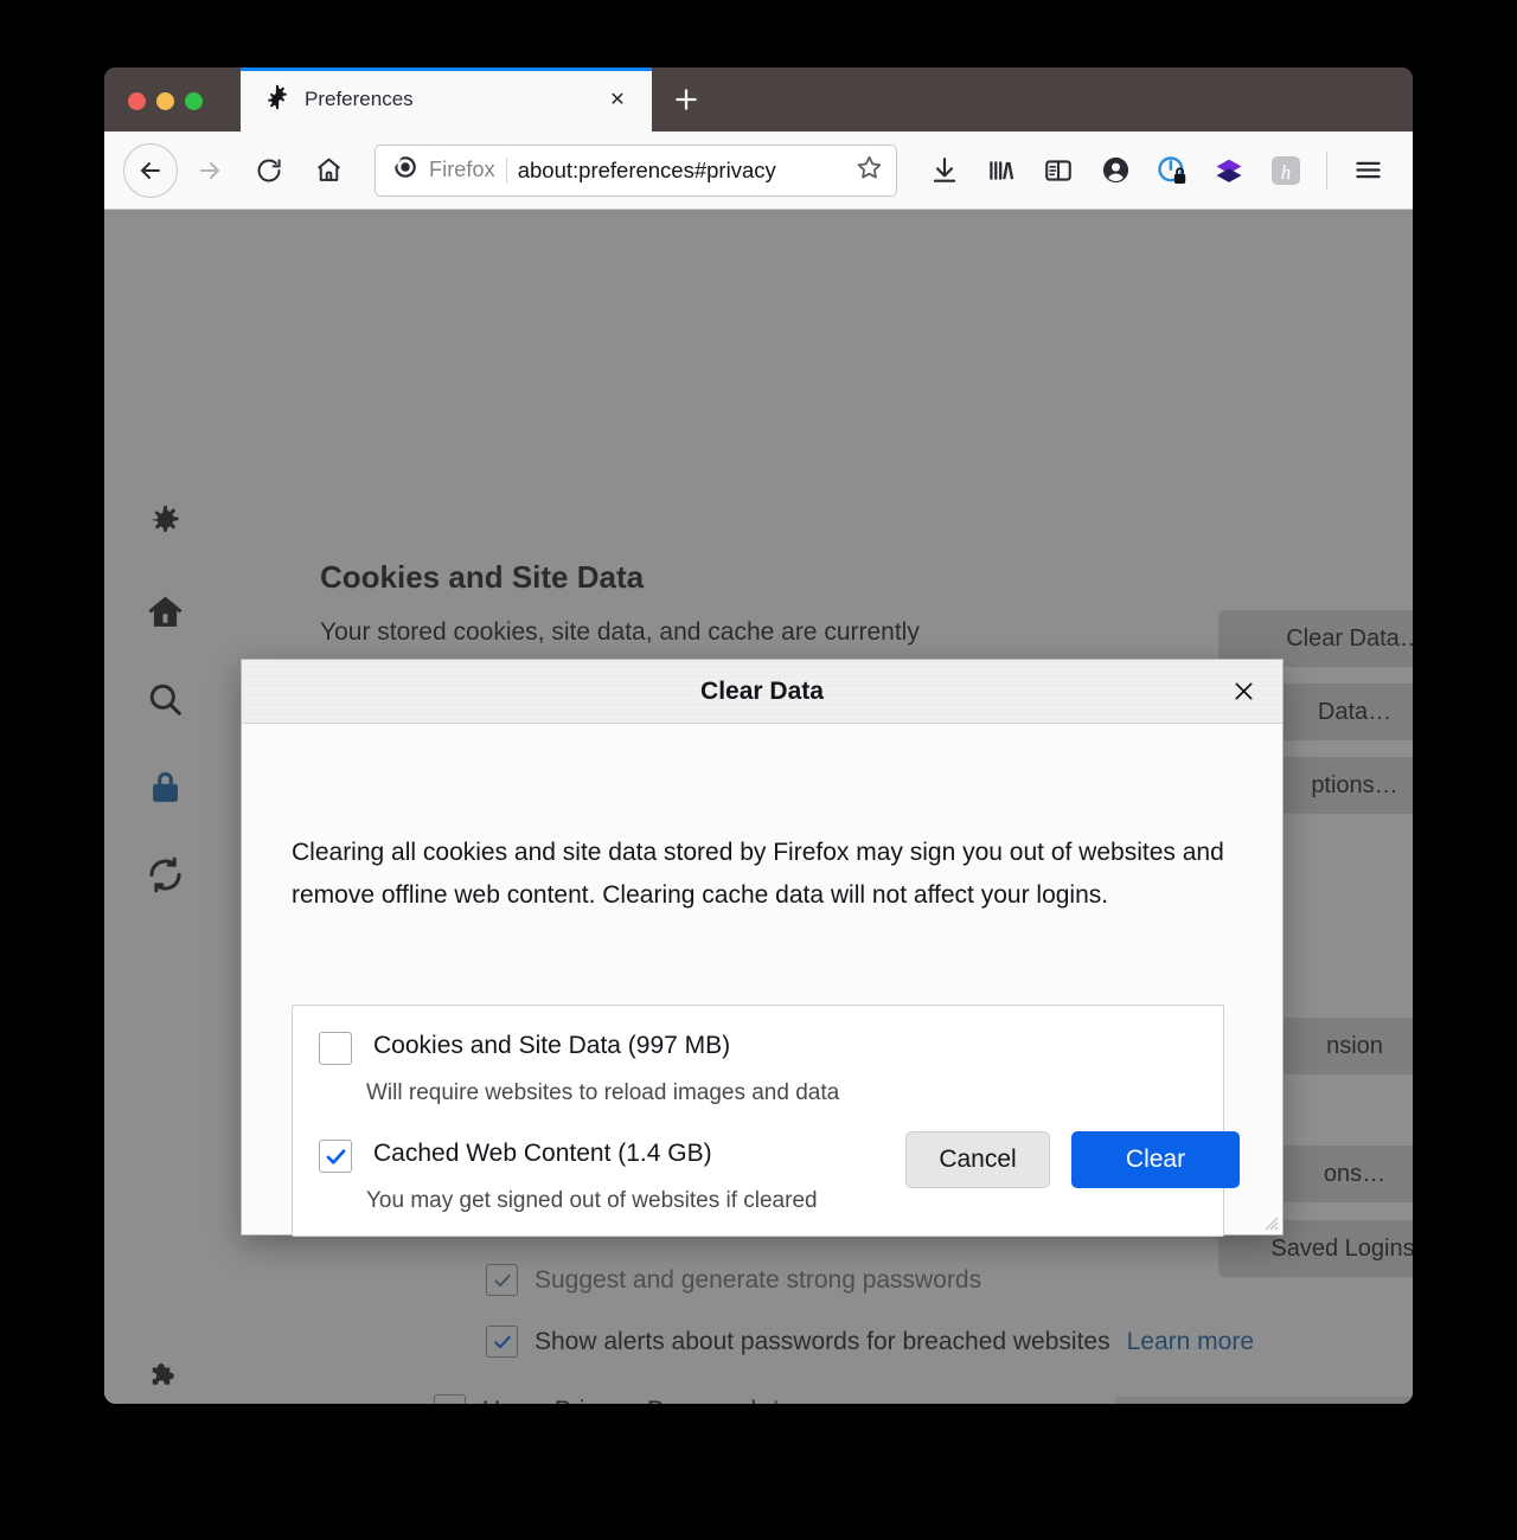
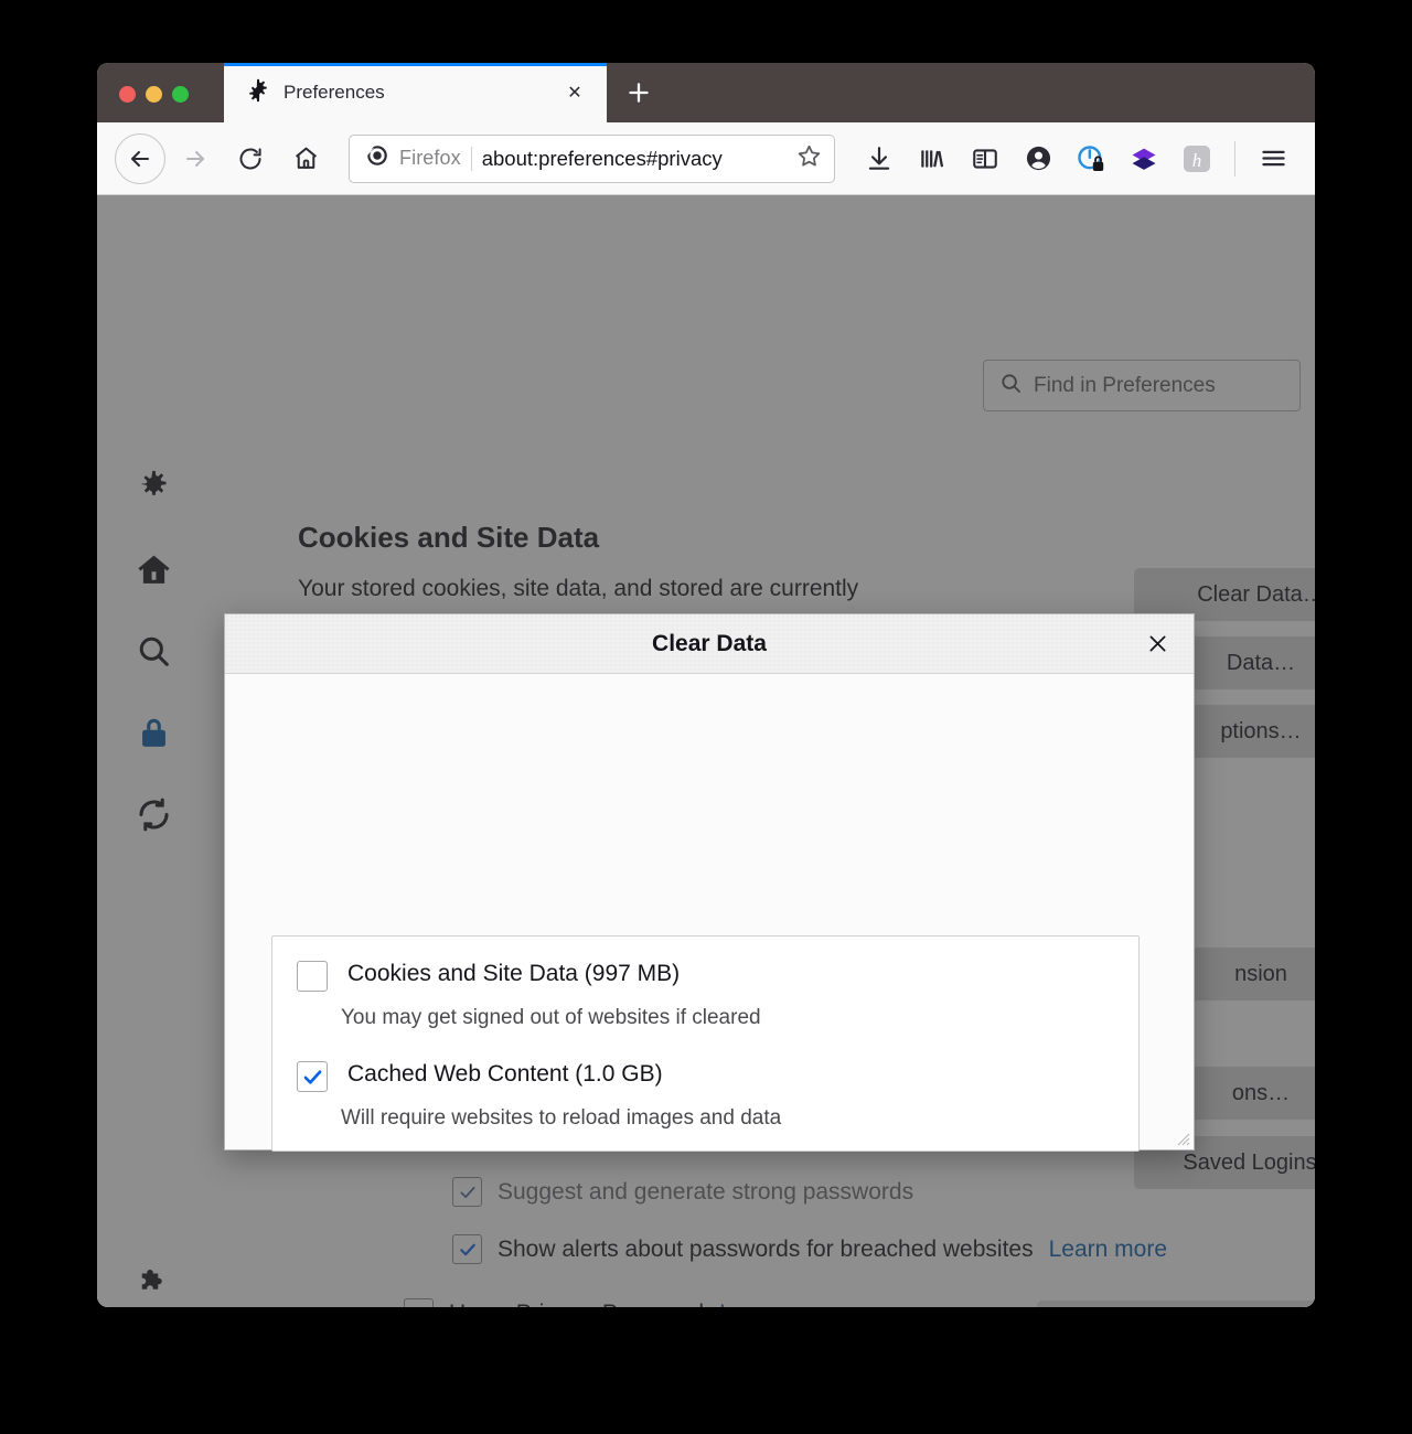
  Preferences
  ✕
  Firefox
  about:preferences#privacy
  h
+ Find in Preferences
  Cookies and Site Data
- Your stored cookies, site data, and cache are currently
+ Your stored cookies, site data, and stored are currently
  Clear Data…
  Data…
  ptions…
  nsion
  ons…
  Saved Logins
  Suggest and generate strong passwords
  Show alerts about passwords for breached websites
  Learn more
  Clear Data
- Clearing all cookies and site data stored by Firefox may sign you out of websites and remove offline web content. Clearing cache data will not affect your logins.
  Cookies and Site Data (997 MB)
- Will require websites to reload images and data
+ You may get signed out of websites if cleared
- Cached Web Content (1.4 GB)
+ Cached Web Content (1.0 GB)
- You may get signed out of websites if cleared
+ Will require websites to reload images and data
- Cancel
- Clear
